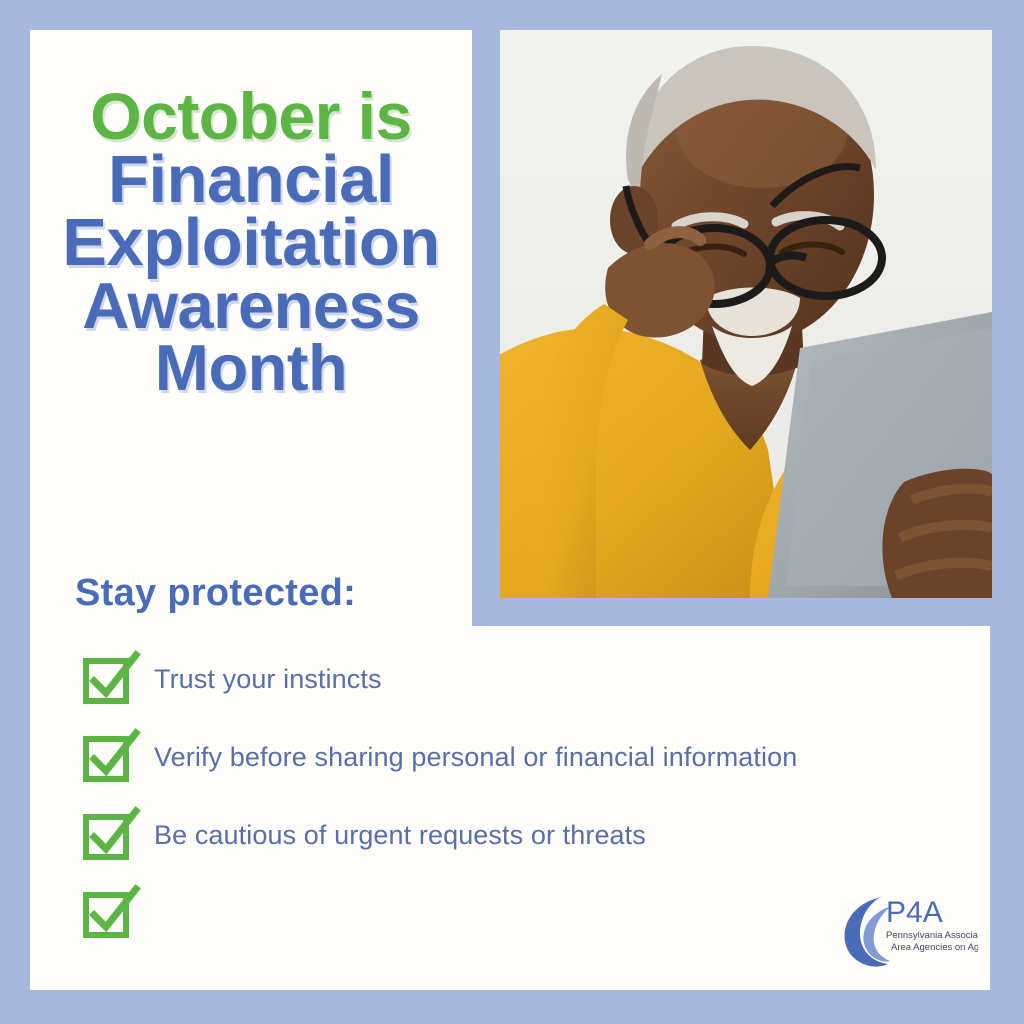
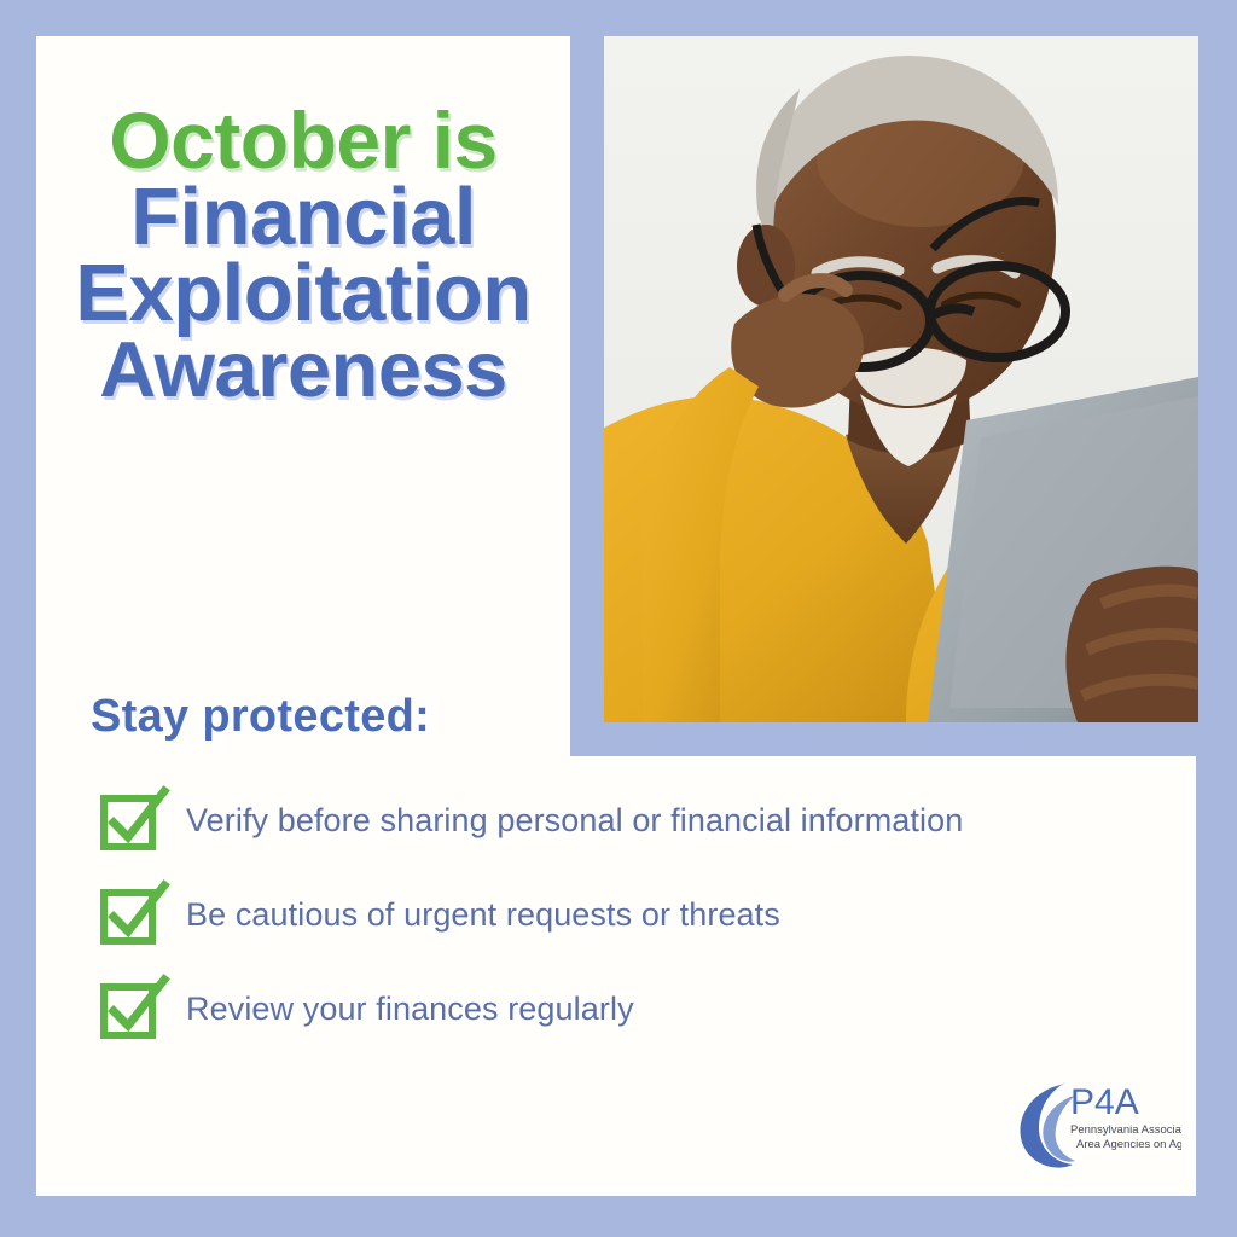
  October is
  Financial
  Exploitation
  Awareness
- Month
  Stay protected:
- Trust your instincts
  Verify before sharing personal or financial information
  Be cautious of urgent requests or threats
+ Review your finances regularly
  P4A
  Pennsylvania Associa
  Area Agencies on Ag
